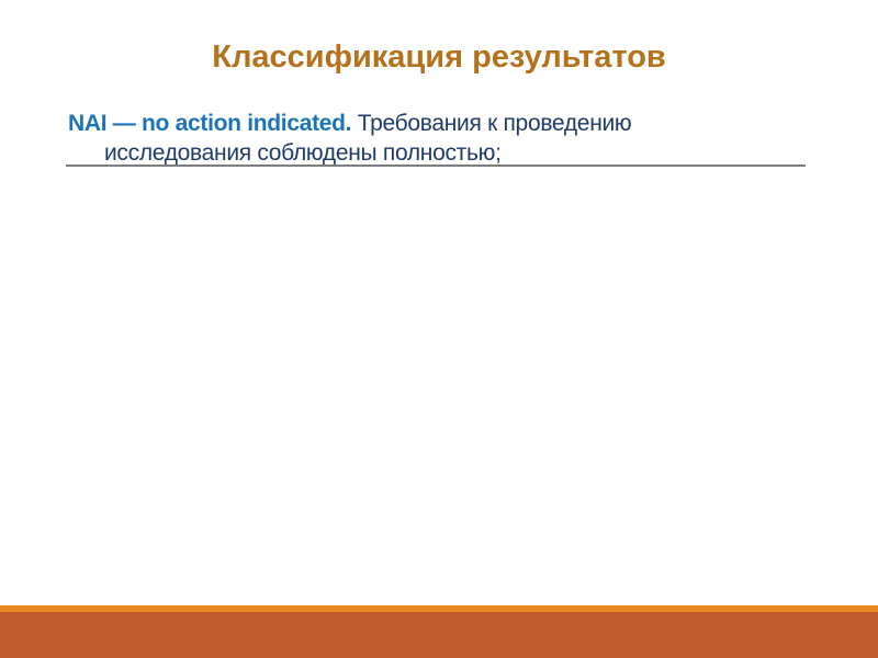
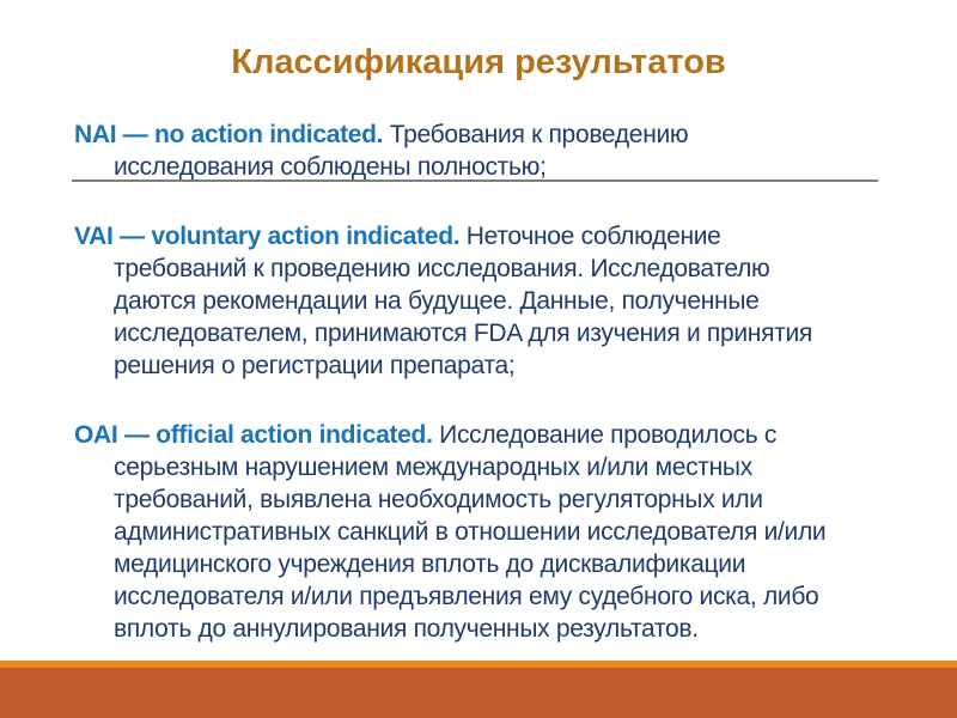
  Классификация результатов
  NAI — no action indicated. Требования к проведению
  исследования соблюдены полностью;
+ VAI — voluntary action indicated. Неточное соблюдение
+ требований к проведению исследования. Исследователю
+ даются рекомендации на будущее. Данные, полученные
+ исследователем, принимаются FDA для изучения и принятия
+ решения о регистрации препарата;
+ OAI — official action indicated. Исследование проводилось с
+ серьезным нарушением международных и/или местных
+ требований, выявлена необходимость регуляторных или
+ административных санкций в отношении исследователя и/или
+ медицинского учреждения вплоть до дисквалификации
+ исследователя и/или предъявления ему судебного иска, либо
+ вплоть до аннулирования полученных результатов.
